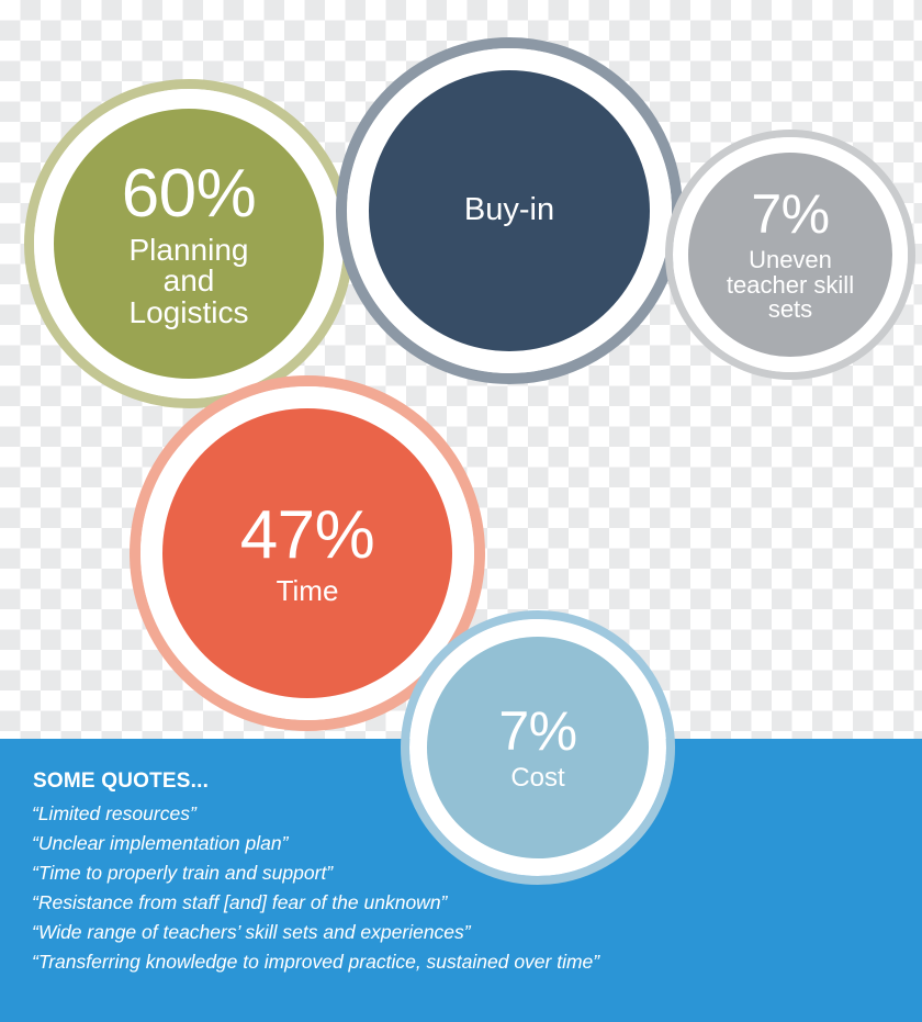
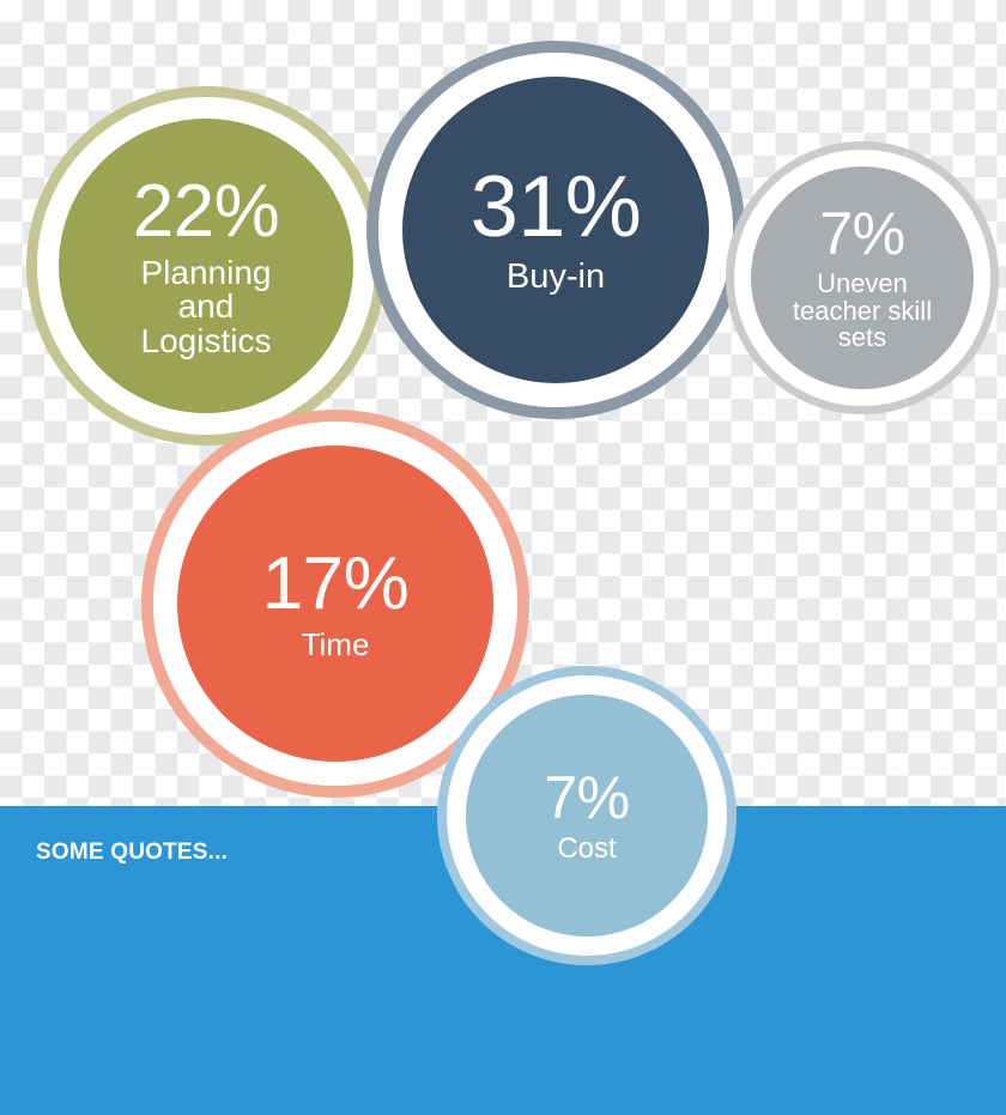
- 60%
+ 22%
  Planning
  and
  Logistics
+ 31%
  Buy-in
  7%
  Uneven
  teacher skill
  sets
- 47%
+ 17%
  Time
  SOME QUOTES...
- “Limited resources”
- “Unclear implementation plan”
- “Time to properly train and support”
- “Resistance from staff [and] fear of the unknown”
- “Wide range of teachers’ skill sets and experiences”
- “Transferring knowledge to improved practice, sustained over time”
  7%
  Cost
